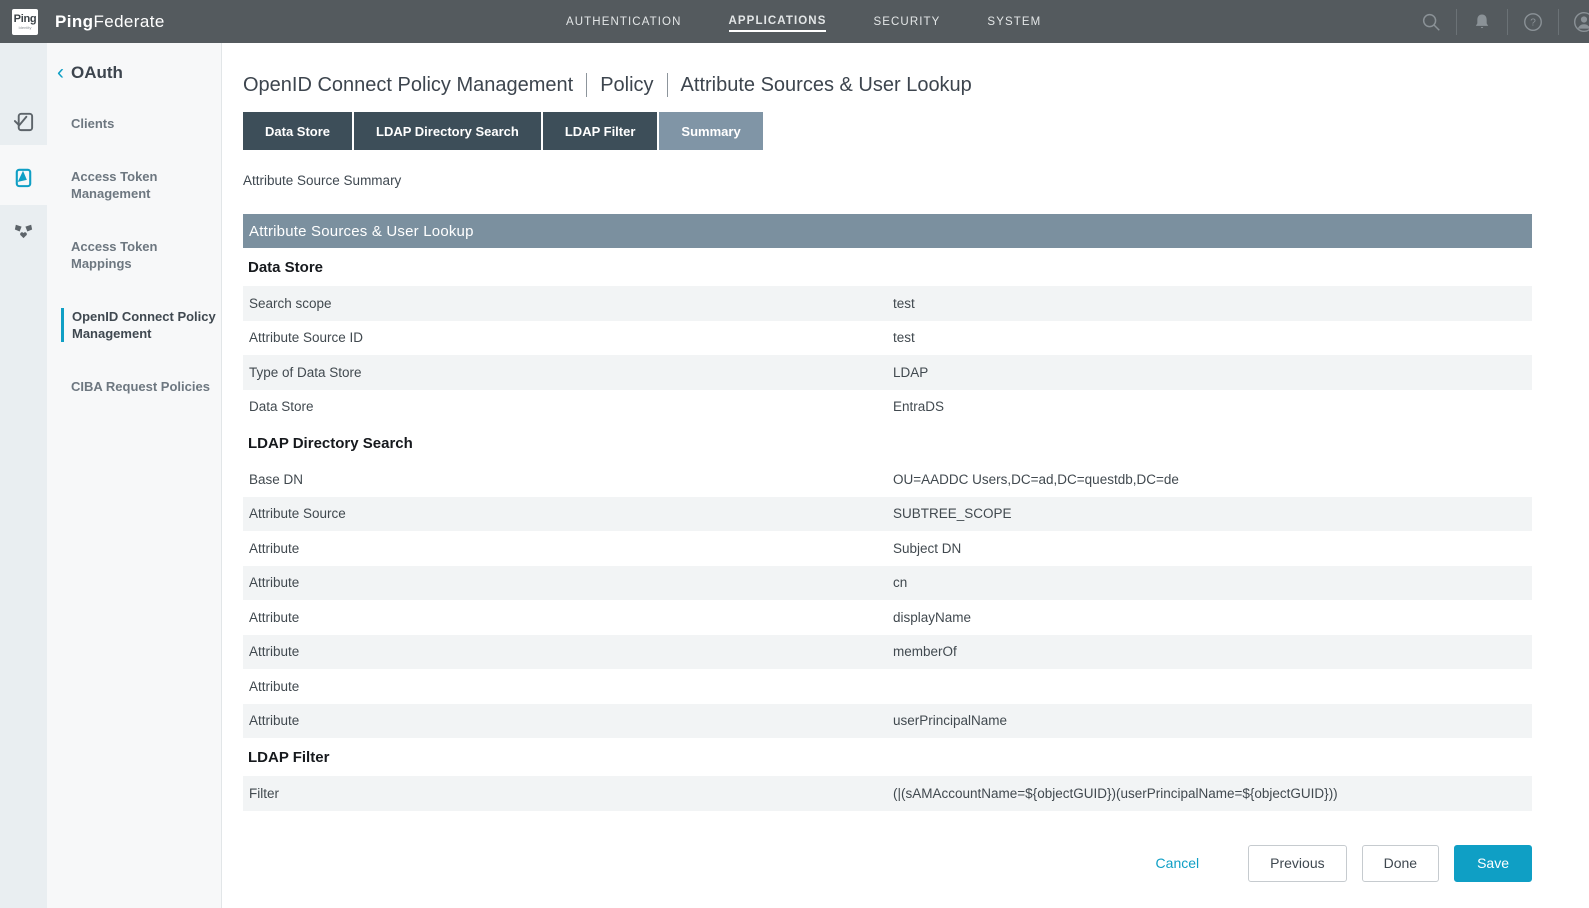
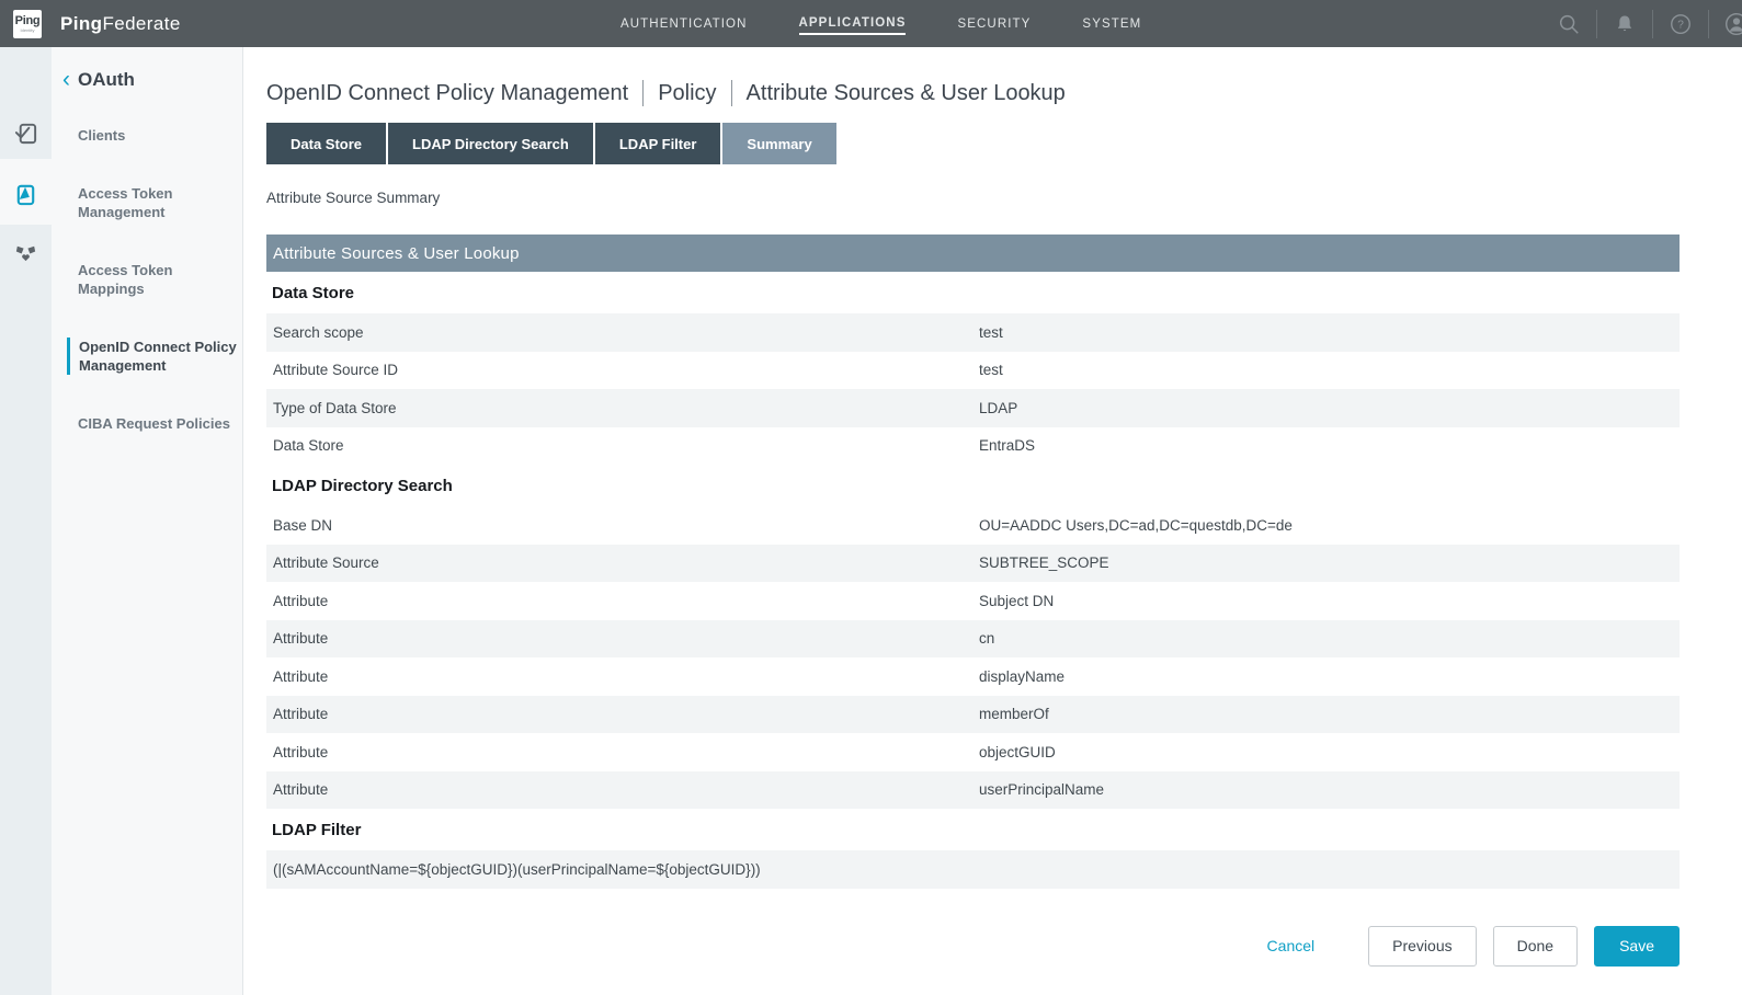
  Ping
  PingFederate
  AUTHENTICATION
  APPLICATIONS
  SECURITY
  SYSTEM
  ?
  ‹
  OAuth
  Clients
  Access Token Management
  Access Token Mappings
  OpenID Connect Policy Management
  CIBA Request Policies
  OpenID Connect Policy Management
  Policy
  Attribute Sources & User Lookup
  Data Store
  LDAP Directory Search
  LDAP Filter
  Summary
  Attribute Source Summary
  Attribute Sources & User Lookup
  Data Store
  Search scope
  test
  Attribute Source ID
  test
  Type of Data Store
  LDAP
  Data Store
  EntraDS
  LDAP Directory Search
  Base DN
  OU=AADDC Users,DC=ad,DC=questdb,DC=de
  Attribute Source
  SUBTREE_SCOPE
  Attribute
  Subject DN
  Attribute
  cn
  Attribute
  displayName
  Attribute
  memberOf
  Attribute
+ objectGUID
  Attribute
  userPrincipalName
  LDAP Filter
- Filter
  (|(sAMAccountName=${objectGUID})(userPrincipalName=${objectGUID}))
  Cancel
  Previous
  Done
  Save
